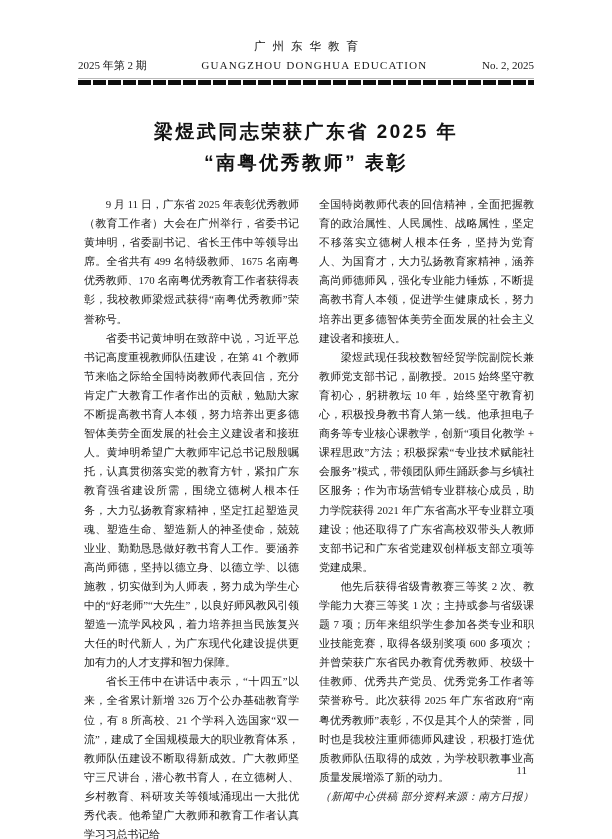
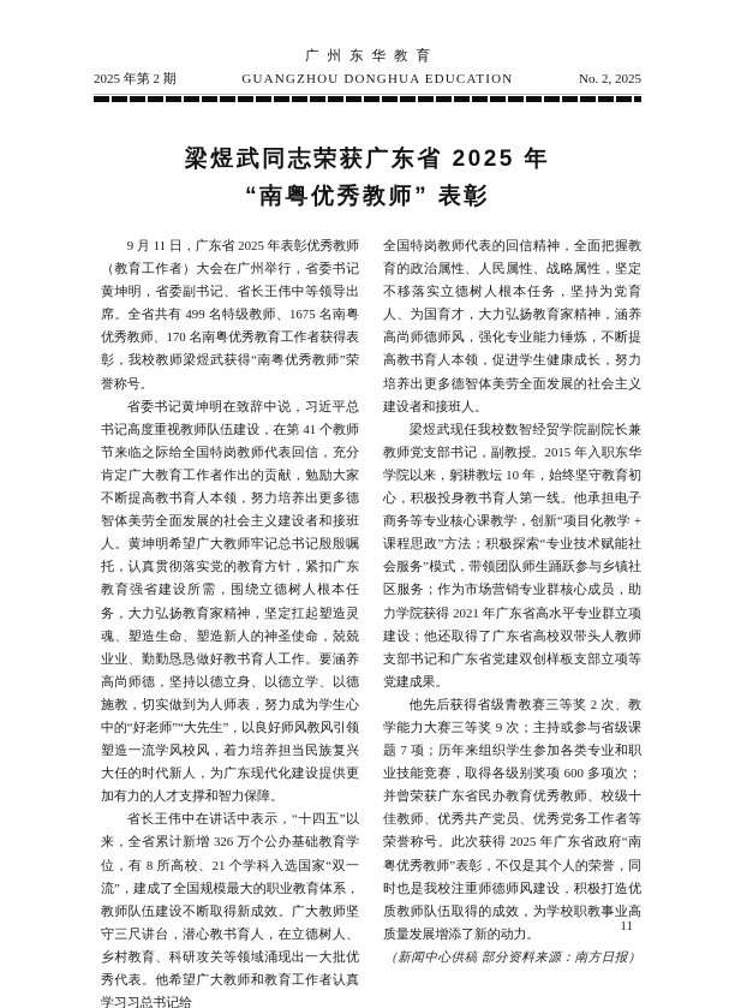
  广州东华教育
  2025 年第 2 期
  GUANGZHOU DONGHUA EDUCATION
  No. 2, 2025
  梁煜武同志荣获广东省 2025 年
  “南粤优秀教师” 表彰
  9 月 11 日，广东省 2025 年表彰优秀教师（教育工作者）大会在广州举行，省委书记黄坤明，省委副书记、省长王伟中等领导出席。全省共有 499 名特级教师、1675 名南粤优秀教师、170 名南粤优秀教育工作者获得表彰，我校教师梁煜武获得“南粤优秀教师”荣誉称号。
  省委书记黄坤明在致辞中说，习近平总书记高度重视教师队伍建设，在第 41 个教师节来临之际给全国特岗教师代表回信，充分肯定广大教育工作者作出的贡献，勉励大家不断提高教书育人本领，努力培养出更多德智体美劳全面发展的社会主义建设者和接班人。黄坤明希望广大教师牢记总书记殷殷嘱托，认真贯彻落实党的教育方针，紧扣广东教育强省建设所需，围绕立德树人根本任务，大力弘扬教育家精神，坚定扛起塑造灵魂、塑造生命、塑造新人的神圣使命，兢兢业业、勤勤恳恳做好教书育人工作。要涵养高尚师德，坚持以德立身、以德立学、以德施教，切实做到为人师表，努力成为学生心中的“好老师”“大先生”，以良好师风教风引领塑造一流学风校风，着力培养担当民族复兴大任的时代新人，为广东现代化建设提供更加有力的人才支撑和智力保障。
  省长王伟中在讲话中表示，“十四五”以来，全省累计新增 326 万个公办基础教育学位，有 8 所高校、21 个学科入选国家“双一流”，建成了全国规模最大的职业教育体系，教师队伍建设不断取得新成效。广大教师坚守三尺讲台，潜心教书育人，在立德树人、乡村教育、科研攻关等领域涌现出一大批优秀代表。他希望广大教师和教育工作者认真学习习总书记给
  全国特岗教师代表的回信精神，全面把握教育的政治属性、人民属性、战略属性，坚定不移落实立德树人根本任务，坚持为党育人、为国育才，大力弘扬教育家精神，涵养高尚师德师风，强化专业能力锤炼，不断提高教书育人本领，促进学生健康成长，努力培养出更多德智体美劳全面发展的社会主义建设者和接班人。
- 梁煜武现任我校数智经贸学院副院长兼教师党支部书记，副教授。2015 始终坚守教育初心，躬耕教坛 10 年，始终坚守教育初心，积极投身教书育人第一线。他承担电子商务等专业核心课教学，创新“项目化教学 + 课程思政”方法；积极探索“专业技术赋能社会服务”模式，带领团队师生踊跃参与乡镇社区服务；作为市场营销专业群核心成员，助力学院获得 2021 年广东省高水平专业群立项建设；他还取得了广东省高校双带头人教师支部书记和广东省党建双创样板支部立项等党建成果。
+ 梁煜武现任我校数智经贸学院副院长兼教师党支部书记，副教授。2015 年入职东华学院以来，躬耕教坛 10 年，始终坚守教育初心，积极投身教书育人第一线。他承担电子商务等专业核心课教学，创新“项目化教学 + 课程思政”方法；积极探索“专业技术赋能社会服务”模式，带领团队师生踊跃参与乡镇社区服务；作为市场营销专业群核心成员，助力学院获得 2021 年广东省高水平专业群立项建设；他还取得了广东省高校双带头人教师支部书记和广东省党建双创样板支部立项等党建成果。
- 他先后获得省级青教赛三等奖 2 次、教学能力大赛三等奖 1 次；主持或参与省级课题 7 项；历年来组织学生参加各类专业和职业技能竞赛，取得各级别奖项 600 多项次；并曾荣获广东省民办教育优秀教师、校级十佳教师、优秀共产党员、优秀党务工作者等荣誉称号。此次获得 2025 年广东省政府“南粤优秀教师”表彰，不仅是其个人的荣誉，同时也是我校注重师德师风建设，积极打造优质教师队伍取得的成效，为学校职教事业高质量发展增添了新的动力。
+ 他先后获得省级青教赛三等奖 2 次、教学能力大赛三等奖 9 次；主持或参与省级课题 7 项；历年来组织学生参加各类专业和职业技能竞赛，取得各级别奖项 600 多项次；并曾荣获广东省民办教育优秀教师、校级十佳教师、优秀共产党员、优秀党务工作者等荣誉称号。此次获得 2025 年广东省政府“南粤优秀教师”表彰，不仅是其个人的荣誉，同时也是我校注重师德师风建设，积极打造优质教师队伍取得的成效，为学校职教事业高质量发展增添了新的动力。
  （新闻中心供稿 部分资料来源：南方日报）
  11
